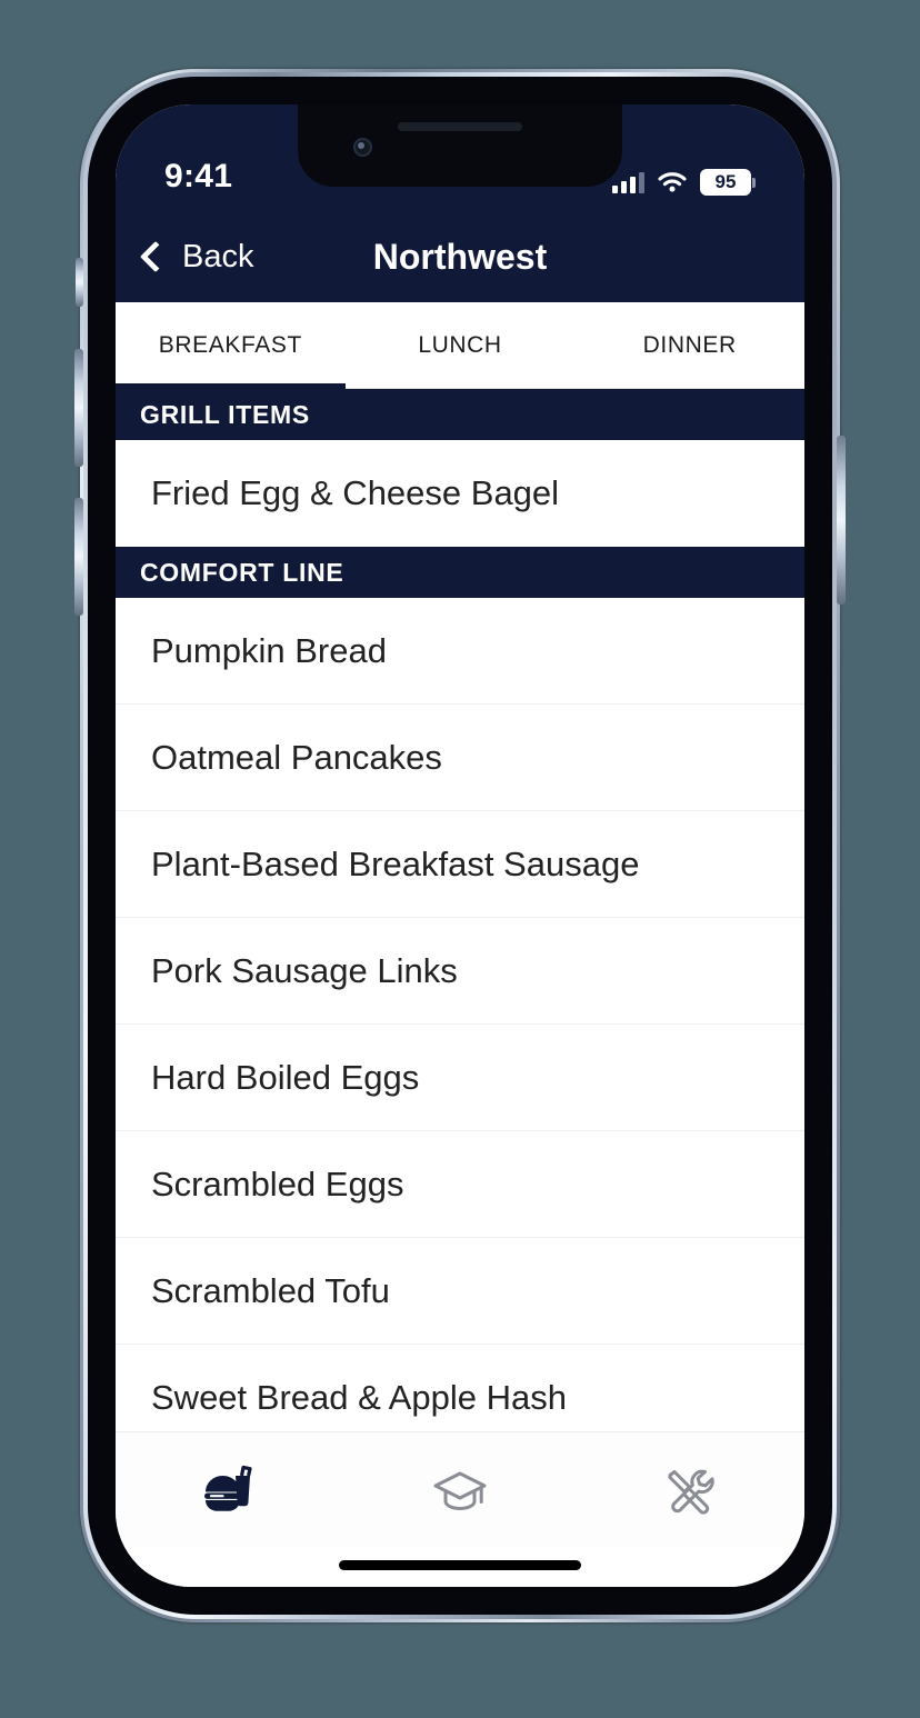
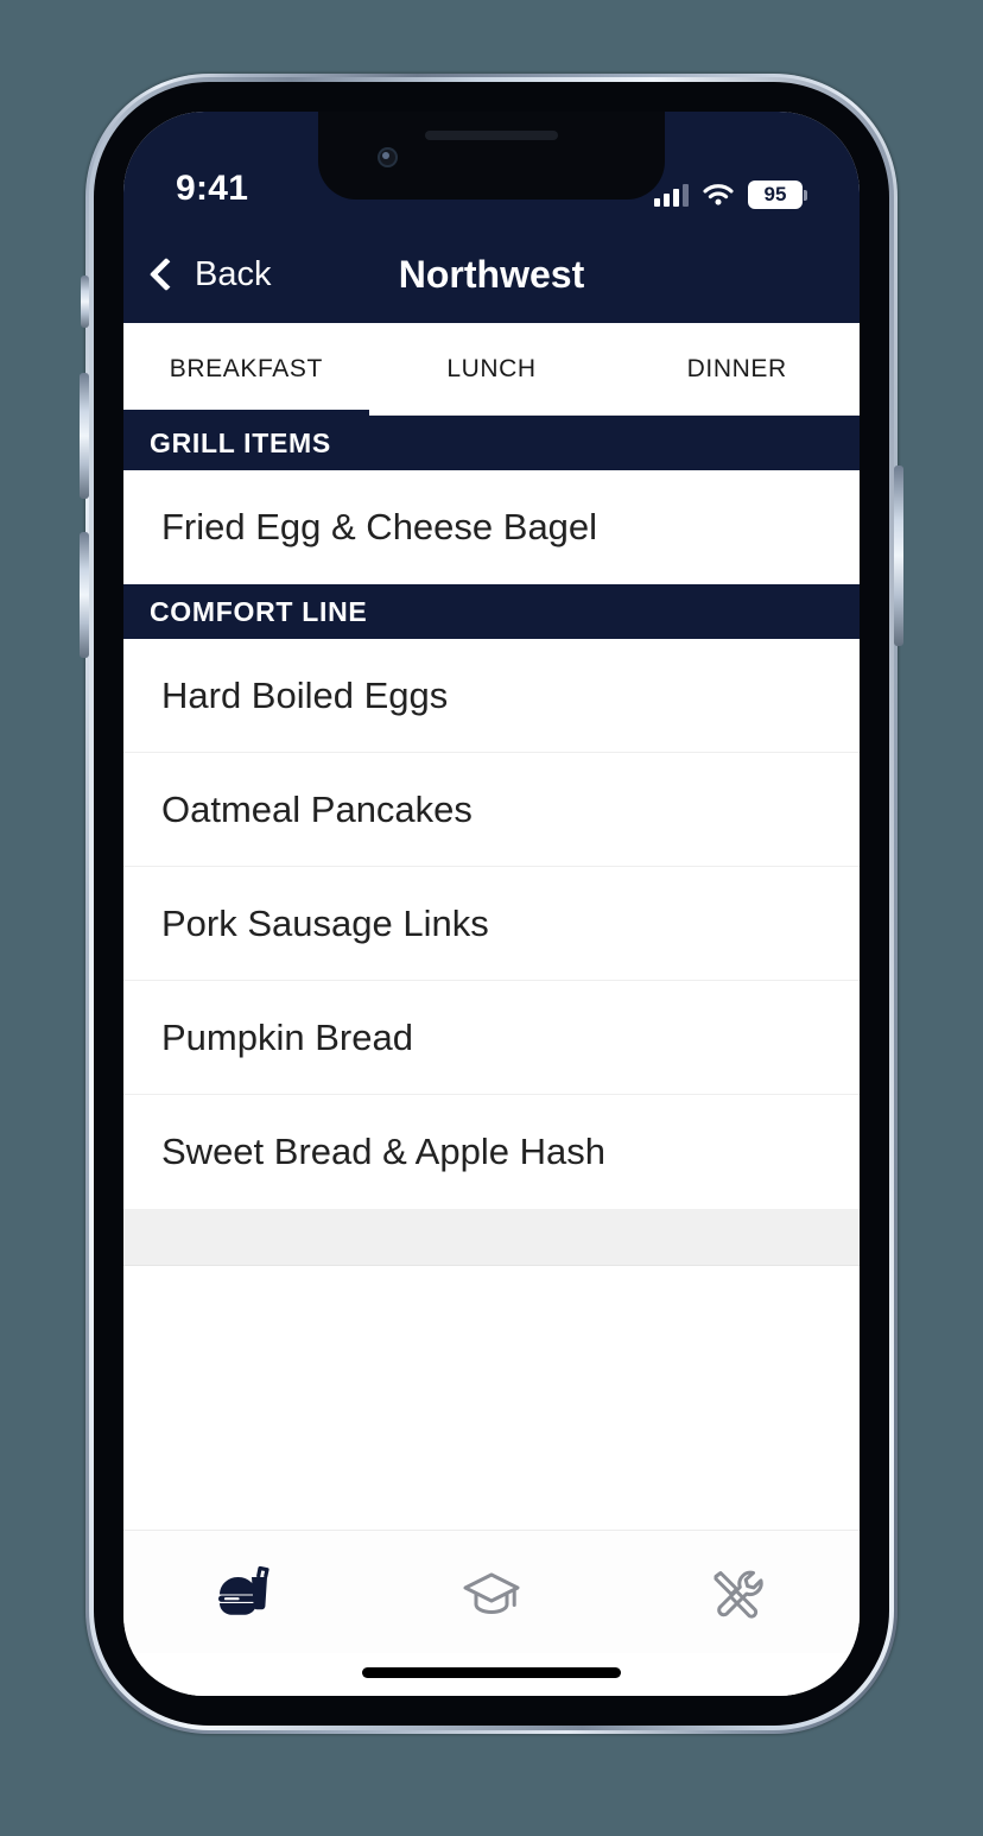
  9:41
  95
  Back
  Northwest
  BREAKFAST
  LUNCH
  DINNER
  GRILL ITEMS
  Fried Egg & Cheese Bagel
  COMFORT LINE
- Pumpkin Bread
+ Hard Boiled Eggs
  Oatmeal Pancakes
- Plant-Based Breakfast Sausage
  Pork Sausage Links
- Hard Boiled Eggs
+ Pumpkin Bread
- Scrambled Eggs
- Scrambled Tofu
  Sweet Bread & Apple Hash
